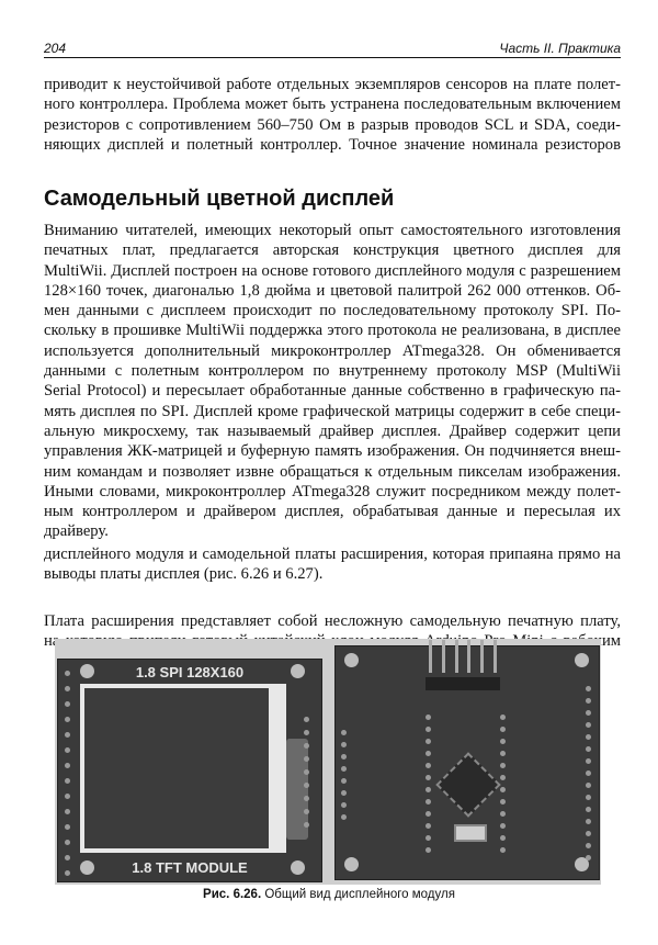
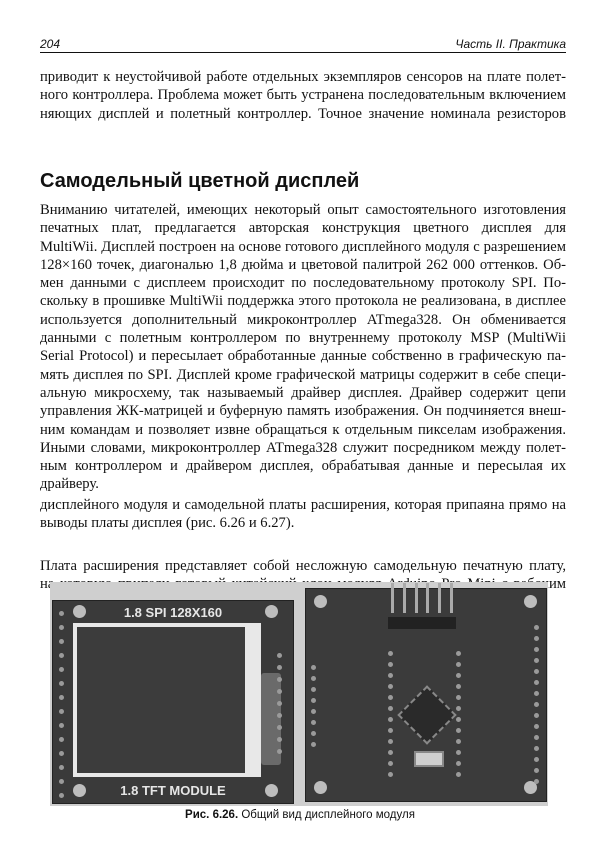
  204
  Часть II. Практика
  приводит к неустойчивой работе отдельных экземпляров сенсоров на плате полет-
  ного контроллера. Проблема может быть устранена последовательным включением
- резисторов с сопротивлением 560–750 Ом в разрыв проводов SCL и SDA, соеди-
  няющих дисплей и полетный контроллер. Точное значение номинала резисторов
  Самодельный цветной дисплей
  Вниманию читателей, имеющих некоторый опыт самостоятельного изготовления
  печатных плат, предлагается авторская конструкция цветного дисплея для
  MultiWii. Дисплей построен на основе готового дисплейного модуля с разрешением
  128×160 точек, диагональю 1,8 дюйма и цветовой палитрой 262 000 оттенков. Об-
  мен данными с дисплеем происходит по последовательному протоколу SPI. По-
  скольку в прошивке MultiWii поддержка этого протокола не реализована, в дисплее
  используется дополнительный микроконтроллер ATmega328. Он обменивается
  данными с полетным контроллером по внутреннему протоколу MSP (MultiWii
  Serial Protocol) и пересылает обработанные данные собственно в графическую па-
  мять дисплея по SPI. Дисплей кроме графической матрицы содержит в себе специ-
  альную микросхему, так называемый драйвер дисплея. Драйвер содержит цепи
  управления ЖК-матрицей и буферную память изображения. Он подчиняется внеш-
  ним командам и позволяет извне обращаться к отдельным пикселам изображения.
  Иными словами, микроконтроллер ATmega328 служит посредником между полет-
  ным контроллером и драйвером дисплея, обрабатывая данные и пересылая их
  драйверу.
  дисплейного модуля и самодельной платы расширения, которая припаяна прямо на
  выводы платы дисплея (рис. 6.26 и 6.27).
  Плата расширения представляет собой несложную самодельную печатную плату,
  1.8 SPI 128X160
  1.8 TFT MODULE
  Рис. 6.26. Общий вид дисплейного модуля
